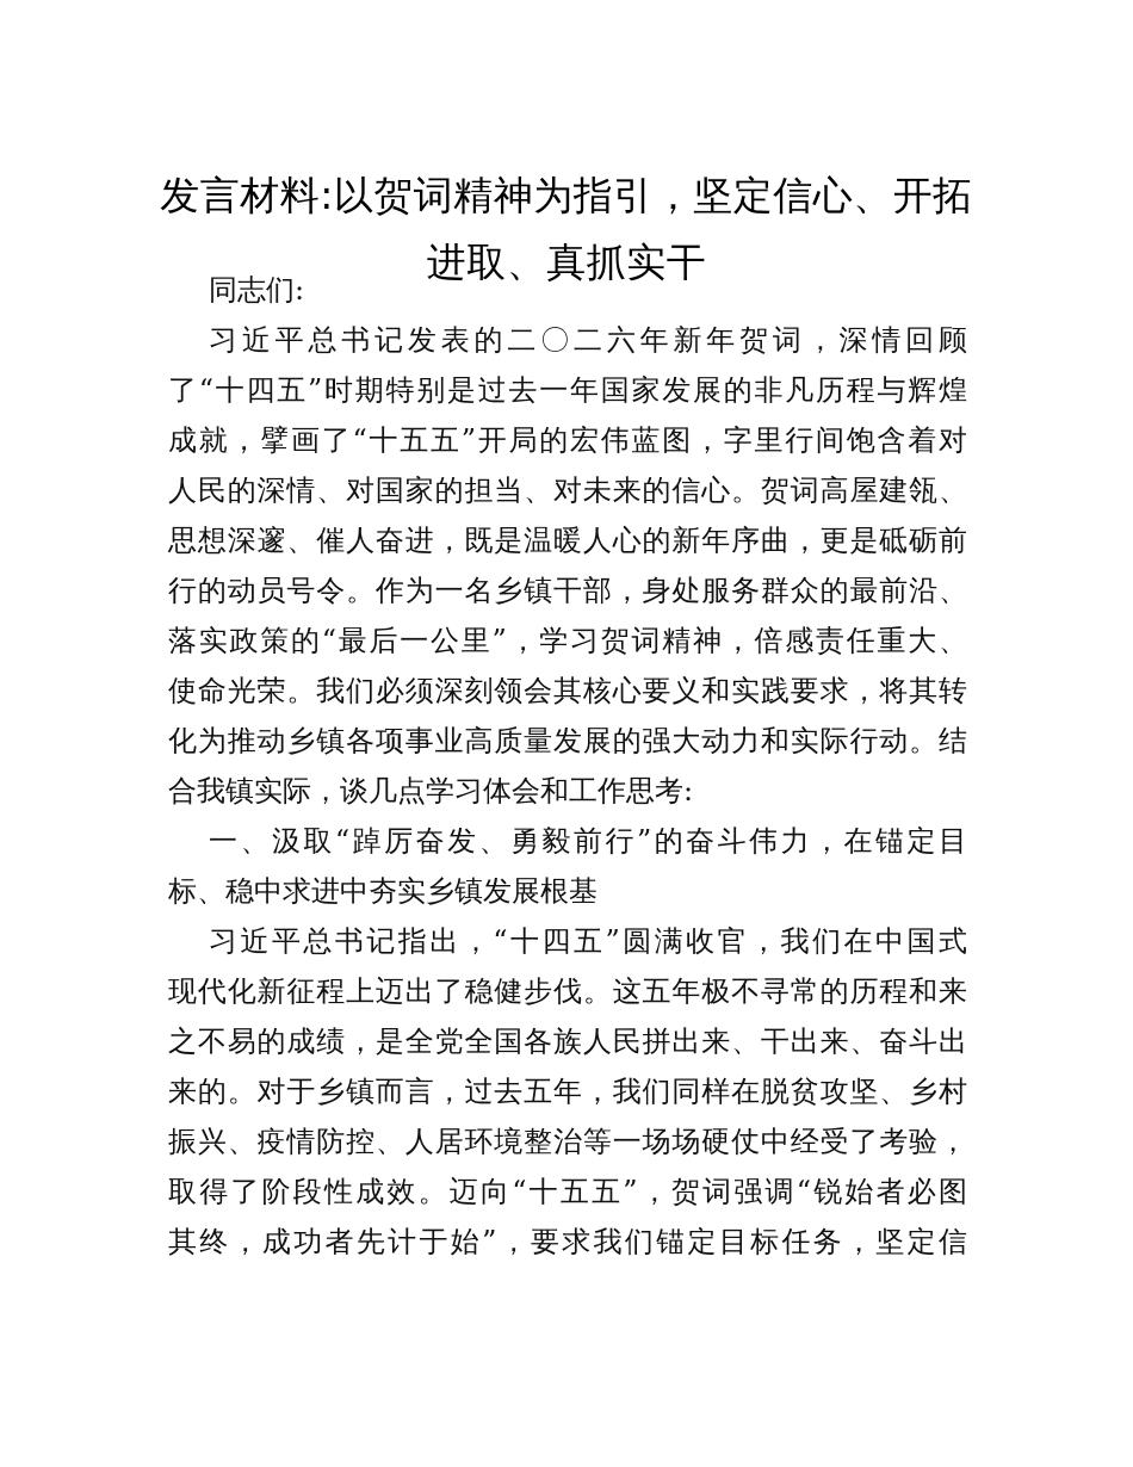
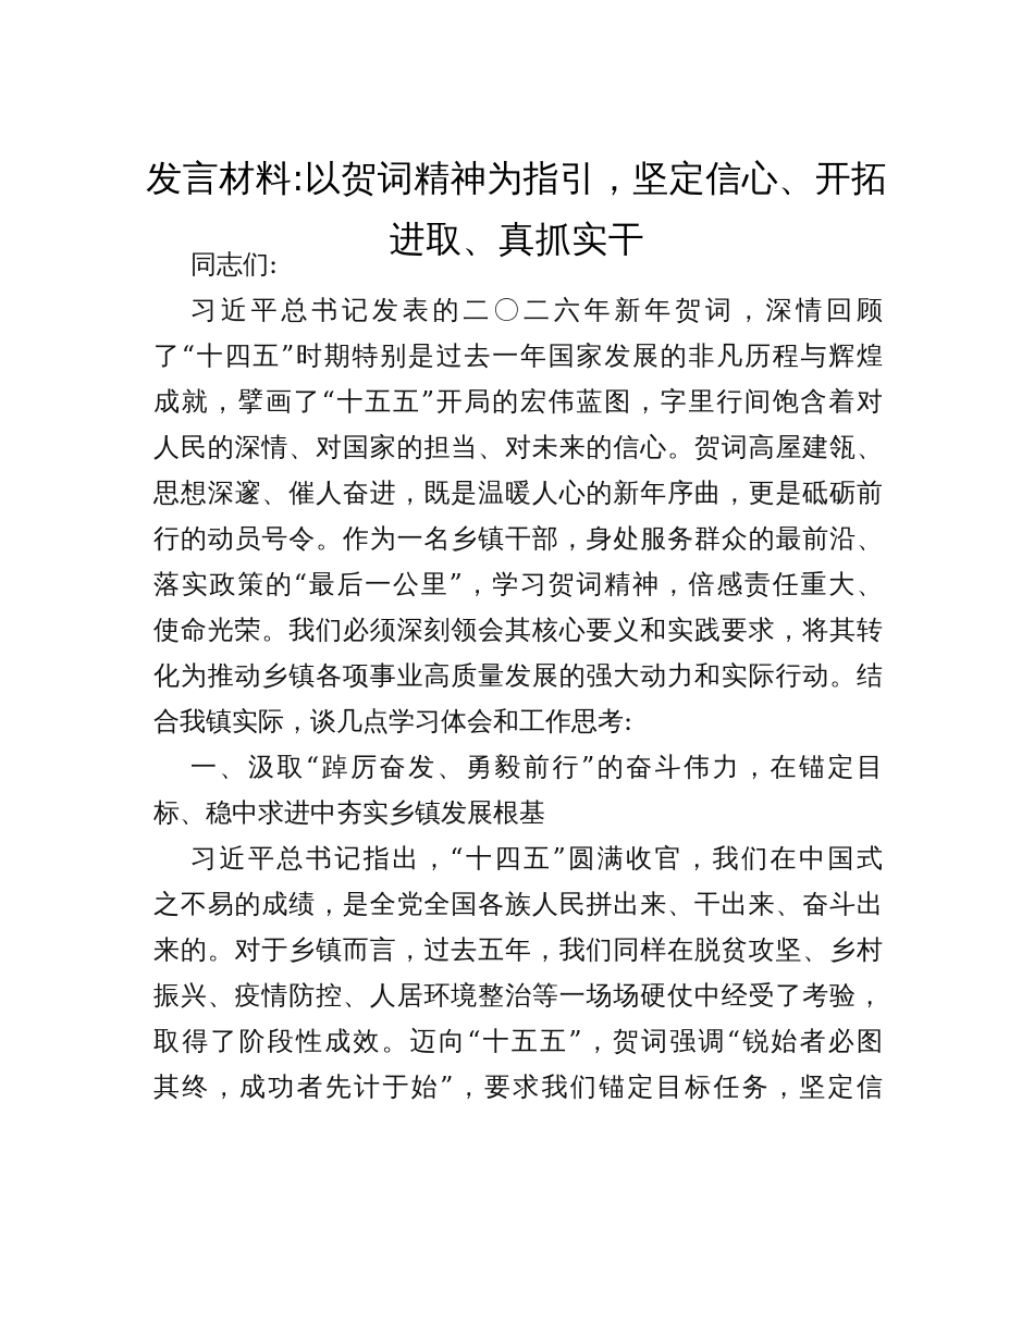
  发言材料:以贺词精神为指引，坚定信心、开拓
  进取、真抓实干
  同志们:
  习近平总书记发表的二〇二六年新年贺词，深情回顾
  了“十四五”时期特别是过去一年国家发展的非凡历程与辉煌
  成就，擘画了“十五五”开局的宏伟蓝图，字里行间饱含着对
  人民的深情、对国家的担当、对未来的信心。贺词高屋建瓴、
  思想深邃、催人奋进，既是温暖人心的新年序曲，更是砥砺前
  行的动员号令。作为一名乡镇干部，身处服务群众的最前沿、
  落实政策的“最后一公里”，学习贺词精神，倍感责任重大、
  使命光荣。我们必须深刻领会其核心要义和实践要求，将其转
  化为推动乡镇各项事业高质量发展的强大动力和实际行动。结
  合我镇实际，谈几点学习体会和工作思考:
  一、汲取“踔厉奋发、勇毅前行”的奋斗伟力，在锚定目
  标、稳中求进中夯实乡镇发展根基
  习近平总书记指出，“十四五”圆满收官，我们在中国式
- 现代化新征程上迈出了稳健步伐。这五年极不寻常的历程和来
  之不易的成绩，是全党全国各族人民拼出来、干出来、奋斗出
  来的。对于乡镇而言，过去五年，我们同样在脱贫攻坚、乡村
  振兴、疫情防控、人居环境整治等一场场硬仗中经受了考验，
  取得了阶段性成效。迈向“十五五”，贺词强调“锐始者必图
  其终，成功者先计于始”，要求我们锚定目标任务，坚定信
